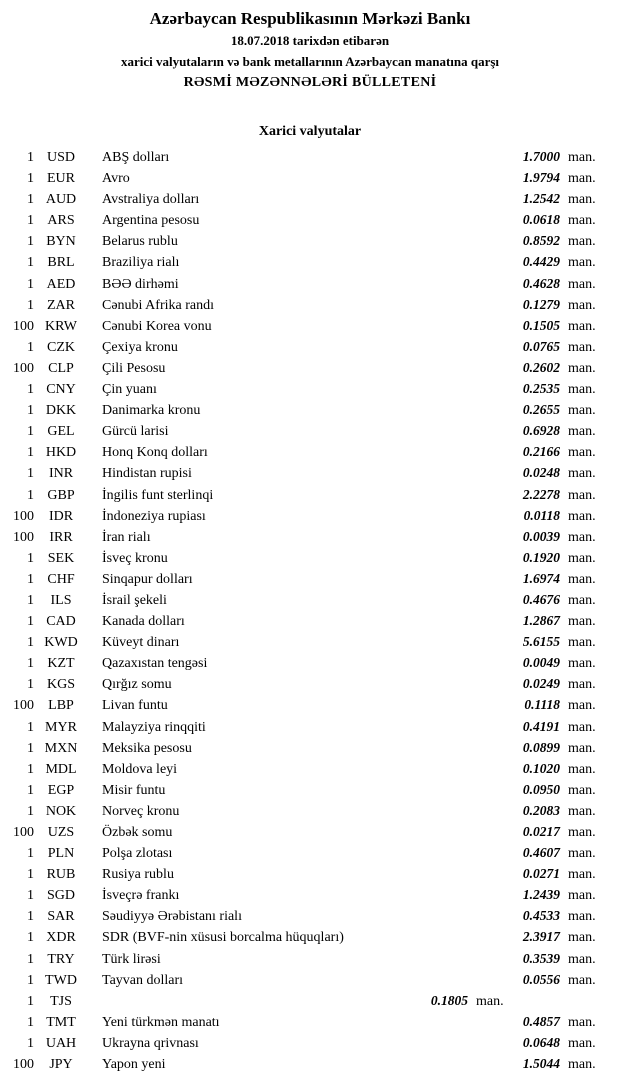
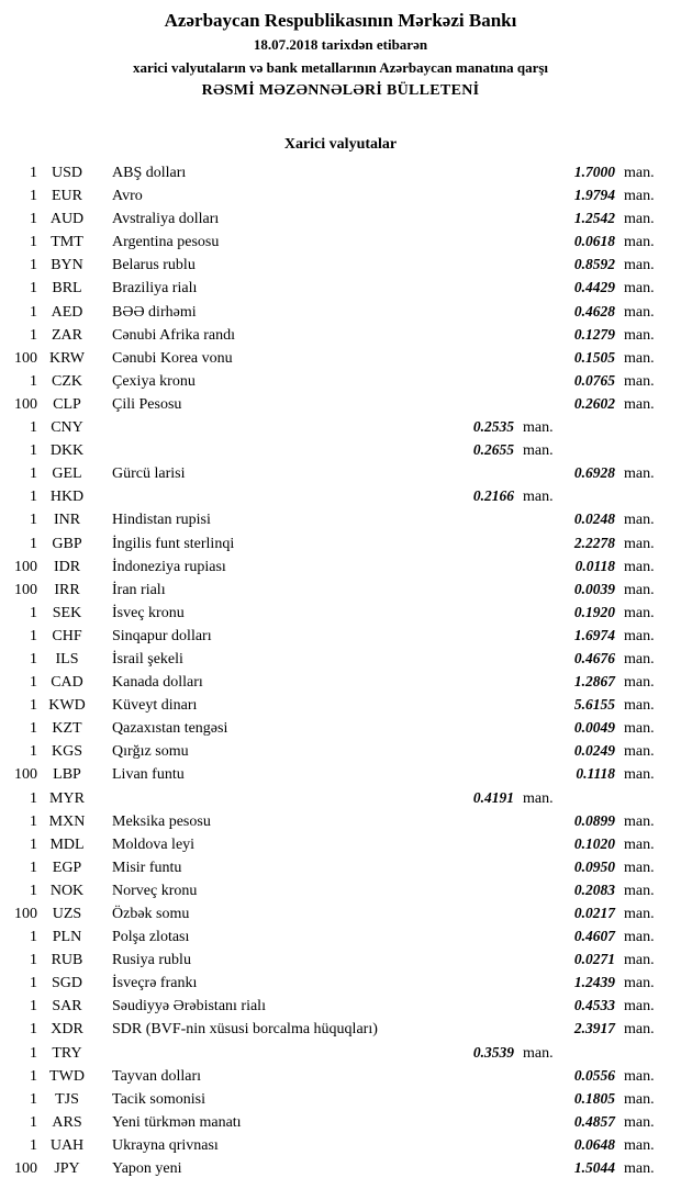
  Azərbaycan Respublikasının Mərkəzi Bankı
  18.07.2018 tarixdən etibarən
  xarici valyutaların və bank metallarının Azərbaycan manatına qarşı
  RƏSMİ MƏZƏNNƏLƏRİ BÜLLETENİ
  Xarici valyutalar
  1
  USD
  ABŞ dolları
  1.7000
  man.
  1
  EUR
  Avro
  1.9794
  man.
  1
  AUD
  Avstraliya dolları
  1.2542
  man.
  1
- ARS
+ TMT
  Argentina pesosu
  0.0618
  man.
  1
  BYN
  Belarus rublu
  0.8592
  man.
  1
  BRL
  Braziliya rialı
  0.4429
  man.
  1
  AED
  BƏƏ dirhəmi
  0.4628
  man.
  1
  ZAR
  Cənubi Afrika randı
  0.1279
  man.
  100
  KRW
  Cənubi Korea vonu
  0.1505
  man.
  1
  CZK
  Çexiya kronu
  0.0765
  man.
  100
  CLP
  Çili Pesosu
  0.2602
  man.
  1
  CNY
- Çin yuanı
  0.2535
  man.
  1
  DKK
- Danimarka kronu
  0.2655
  man.
  1
  GEL
  Gürcü larisi
  0.6928
  man.
  1
  HKD
- Honq Konq dolları
  0.2166
  man.
  1
  INR
  Hindistan rupisi
  0.0248
  man.
  1
  GBP
  İngilis funt sterlinqi
  2.2278
  man.
  100
  IDR
  İndoneziya rupiası
  0.0118
  man.
  100
  IRR
  İran rialı
  0.0039
  man.
  1
  SEK
  İsveç kronu
  0.1920
  man.
  1
  CHF
  Sinqapur dolları
  1.6974
  man.
  1
  ILS
  İsrail şekeli
  0.4676
  man.
  1
  CAD
  Kanada dolları
  1.2867
  man.
  1
  KWD
  Küveyt dinarı
  5.6155
  man.
  1
  KZT
  Qazaxıstan tengəsi
  0.0049
  man.
  1
  KGS
  Qırğız somu
  0.0249
  man.
  100
  LBP
  Livan funtu
  0.1118
  man.
  1
  MYR
- Malayziya rinqqiti
  0.4191
  man.
  1
  MXN
  Meksika pesosu
  0.0899
  man.
  1
  MDL
  Moldova leyi
  0.1020
  man.
  1
  EGP
  Misir funtu
  0.0950
  man.
  1
  NOK
  Norveç kronu
  0.2083
  man.
  100
  UZS
  Özbək somu
  0.0217
  man.
  1
  PLN
  Polşa zlotası
  0.4607
  man.
  1
  RUB
  Rusiya rublu
  0.0271
  man.
  1
  SGD
  İsveçrə frankı
  1.2439
  man.
  1
  SAR
  Səudiyyə Ərəbistanı rialı
  0.4533
  man.
  1
  XDR
  SDR (BVF-nin xüsusi borcalma hüquqları)
  2.3917
  man.
  1
  TRY
- Türk lirəsi
  0.3539
  man.
  1
  TWD
  Tayvan dolları
  0.0556
  man.
  1
  TJS
+ Tacik somonisi
  0.1805
  man.
  1
- TMT
+ ARS
  Yeni türkmən manatı
  0.4857
  man.
  1
  UAH
  Ukrayna qrivnası
  0.0648
  man.
  100
  JPY
  Yapon yeni
  1.5044
  man.
